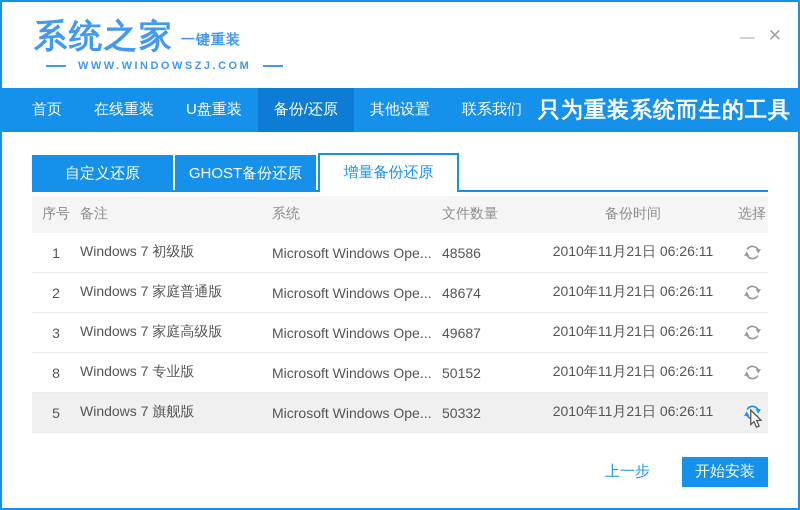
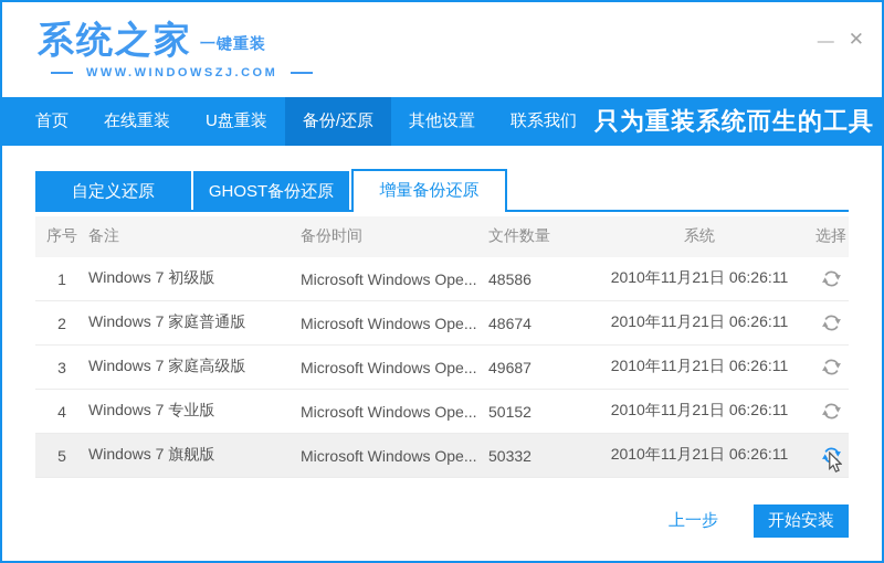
  系统之家
  一键重装
  WWW.WINDOWSZJ.COM
  —
  ✕
  首页
  在线重装
  U盘重装
  备份/还原
  其他设置
  联系我们
  只为重装系统而生的工具
  自定义还原
  GHOST备份还原
  增量备份还原
  序号
  备注
- 系统
+ 备份时间
  文件数量
- 备份时间
+ 系统
  选择
  1
  Windows 7 初级版
  Microsoft Windows Ope...
  48586
  2010年11月21日 06:26:11
  2
  Windows 7 家庭普通版
  Microsoft Windows Ope...
  48674
  2010年11月21日 06:26:11
  3
  Windows 7 家庭高级版
  Microsoft Windows Ope...
  49687
  2010年11月21日 06:26:11
- 8
+ 4
  Windows 7 专业版
  Microsoft Windows Ope...
  50152
  2010年11月21日 06:26:11
  5
  Windows 7 旗舰版
  Microsoft Windows Ope...
  50332
  2010年11月21日 06:26:11
  上一步
  开始安装
